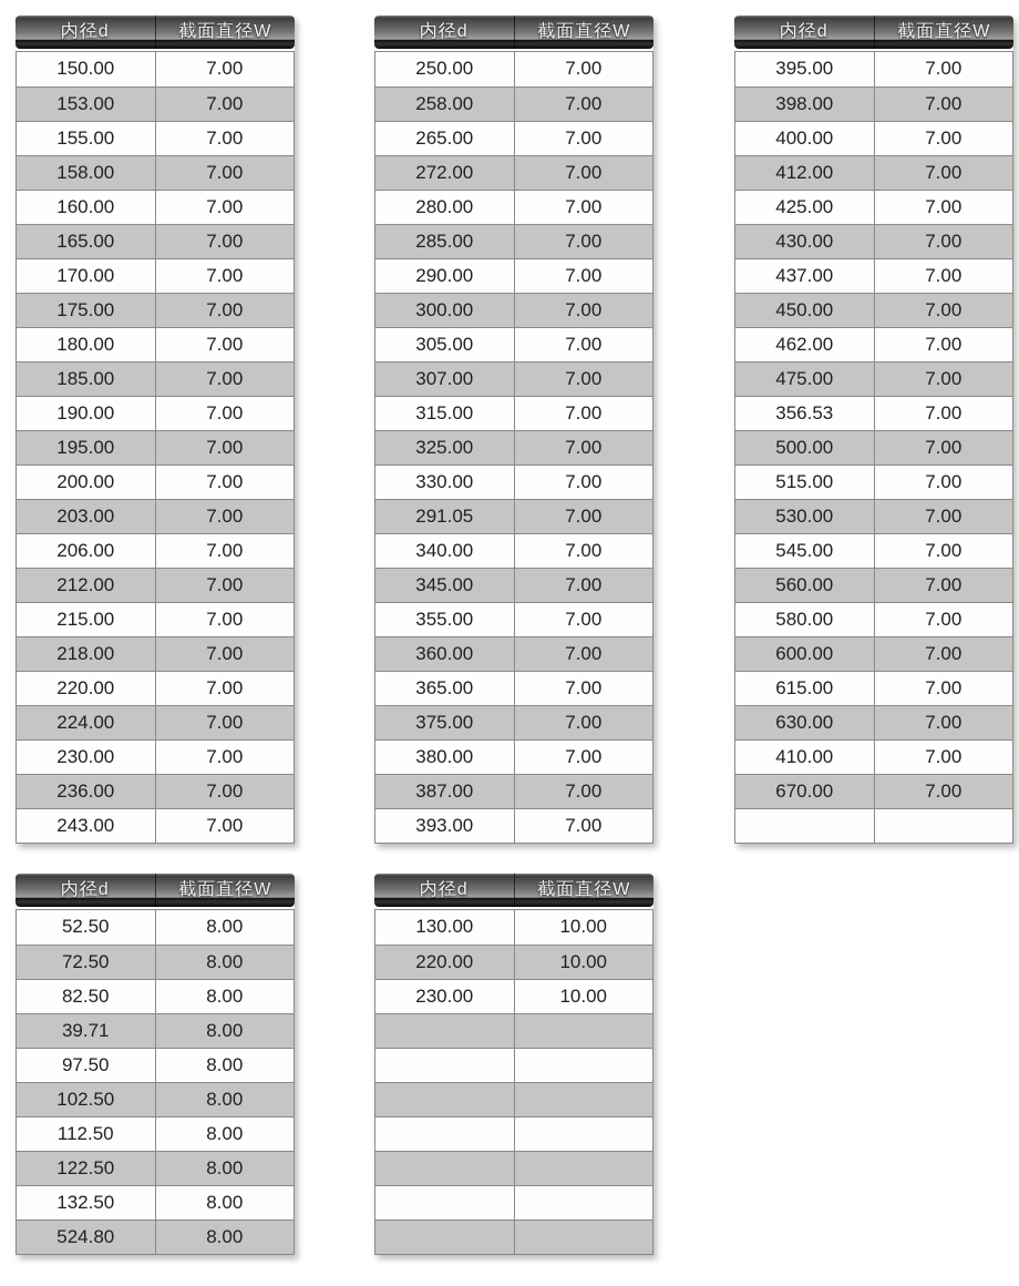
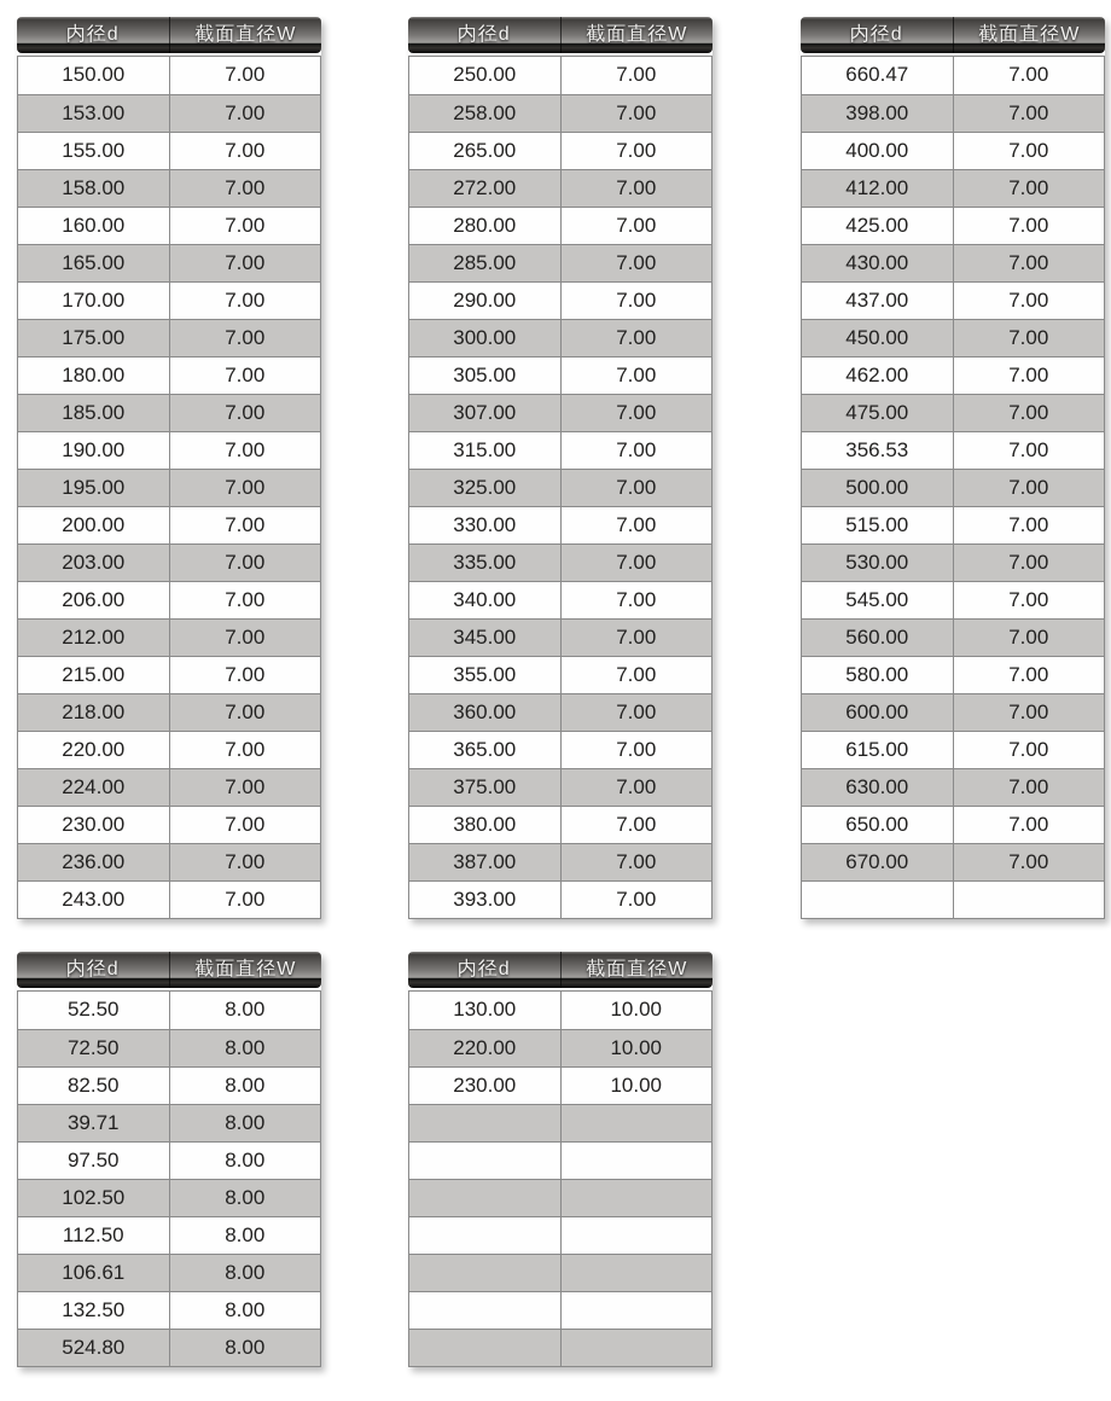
  内径d
  截面直径W
  150.00
  7.00
  153.00
  7.00
  155.00
  7.00
  158.00
  7.00
  160.00
  7.00
  165.00
  7.00
  170.00
  7.00
  175.00
  7.00
  180.00
  7.00
  185.00
  7.00
  190.00
  7.00
  195.00
  7.00
  200.00
  7.00
  203.00
  7.00
  206.00
  7.00
  212.00
  7.00
  215.00
  7.00
  218.00
  7.00
  220.00
  7.00
  224.00
  7.00
  230.00
  7.00
  236.00
  7.00
  243.00
  7.00
  内径d
  截面直径W
  250.00
  7.00
  258.00
  7.00
  265.00
  7.00
  272.00
  7.00
  280.00
  7.00
  285.00
  7.00
  290.00
  7.00
  300.00
  7.00
  305.00
  7.00
  307.00
  7.00
  315.00
  7.00
  325.00
  7.00
  330.00
  7.00
- 291.05
+ 335.00
  7.00
  340.00
  7.00
  345.00
  7.00
  355.00
  7.00
  360.00
  7.00
  365.00
  7.00
  375.00
  7.00
  380.00
  7.00
  387.00
  7.00
  393.00
  7.00
  内径d
  截面直径W
- 395.00
+ 660.47
  7.00
  398.00
  7.00
  400.00
  7.00
  412.00
  7.00
  425.00
  7.00
  430.00
  7.00
  437.00
  7.00
  450.00
  7.00
  462.00
  7.00
  475.00
  7.00
  356.53
  7.00
  500.00
  7.00
  515.00
  7.00
  530.00
  7.00
  545.00
  7.00
  560.00
  7.00
  580.00
  7.00
  600.00
  7.00
  615.00
  7.00
  630.00
  7.00
- 410.00
+ 650.00
  7.00
  670.00
  7.00
  内径d
  截面直径W
  52.50
  8.00
  72.50
  8.00
  82.50
  8.00
  39.71
  8.00
  97.50
  8.00
  102.50
  8.00
  112.50
  8.00
- 122.50
+ 106.61
  8.00
  132.50
  8.00
  524.80
  8.00
  内径d
  截面直径W
  130.00
  10.00
  220.00
  10.00
  230.00
  10.00
